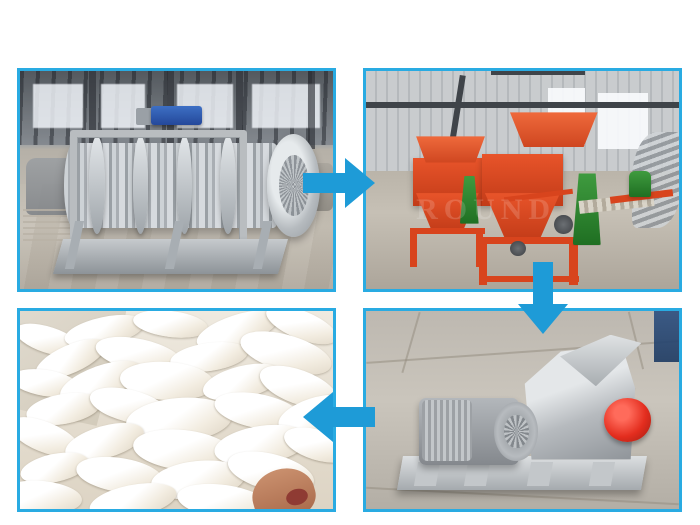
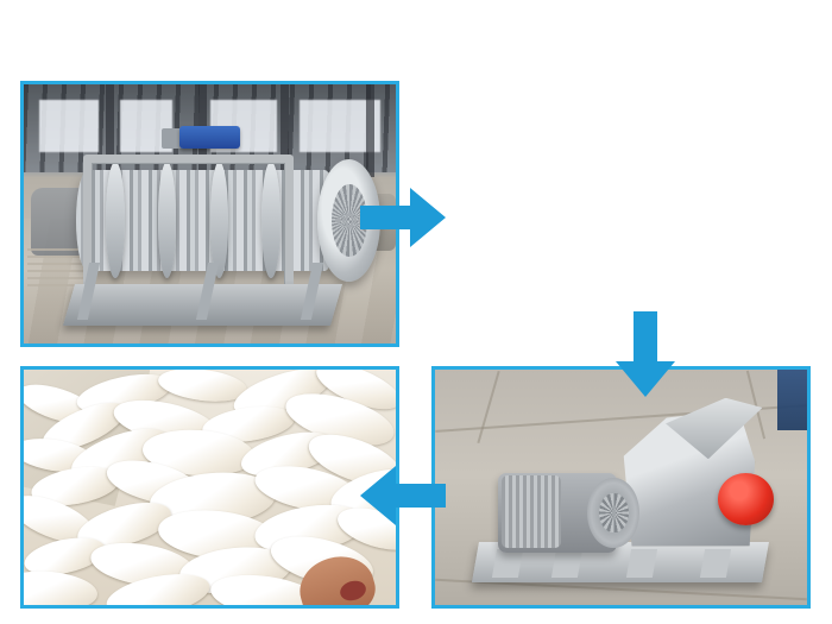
- ROUND
